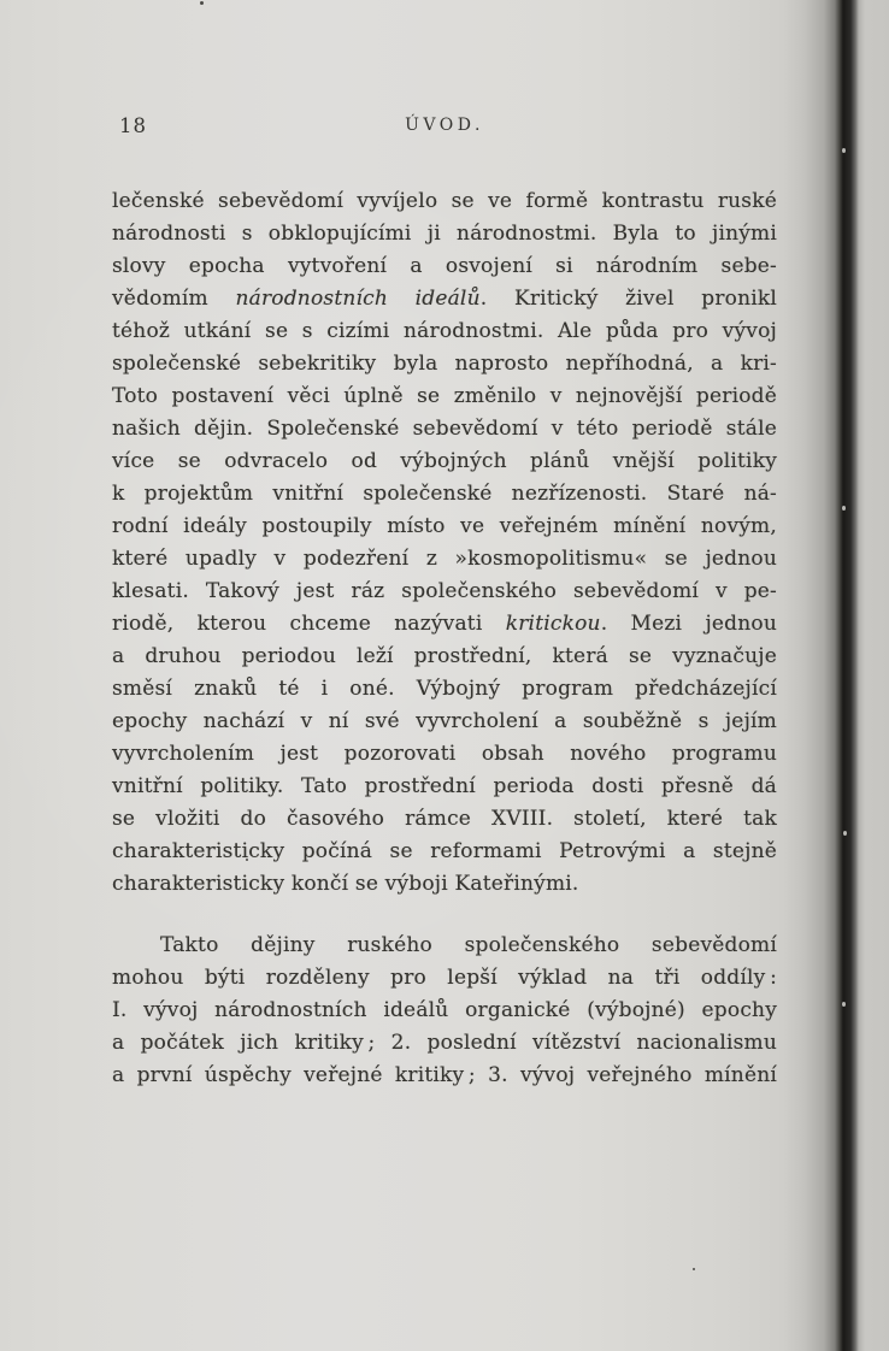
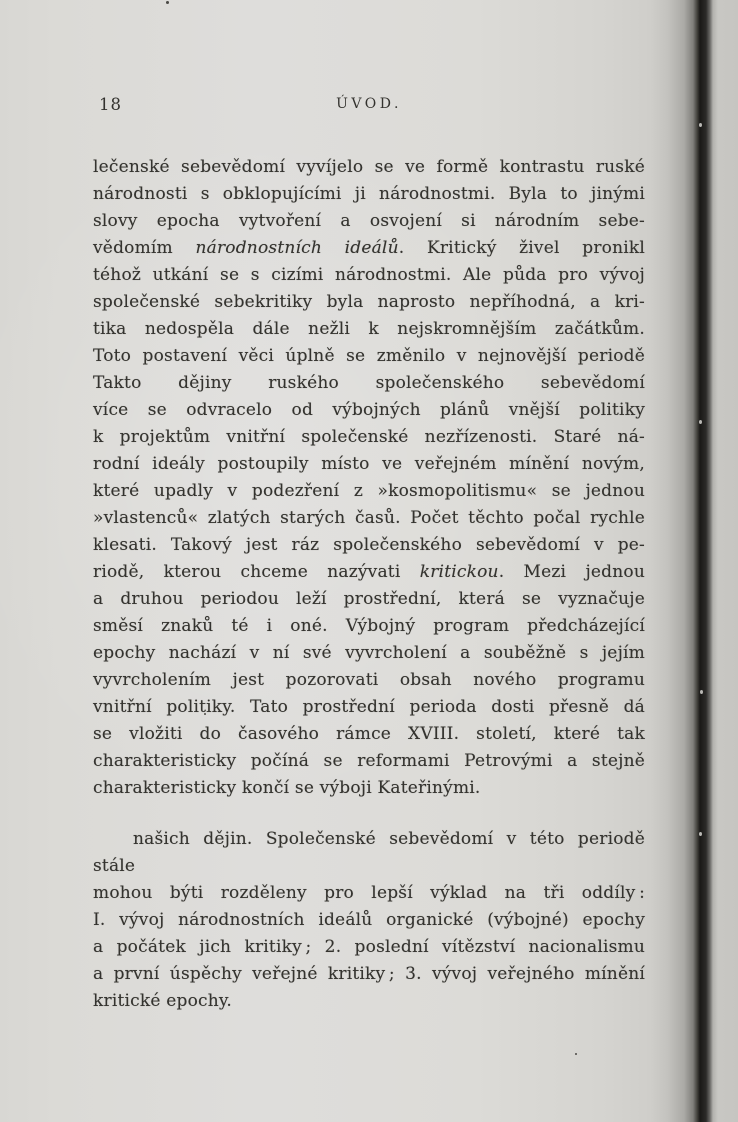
  18
  ÚVOD.
  lečenské sebevědomí vyvíjelo se ve formě kontrastu ruské
  národnosti s obklopujícími ji národnostmi. Byla to jinými
  slovy epocha vytvoření a osvojení si národním sebe-
  vědomím národnostních ideálů. Kritický živel pronikl
  téhož utkání se s cizími národnostmi. Ale půda pro vývoj
  společenské sebekritiky byla naprosto nepříhodná, a kri-
+ tika nedospěla dále nežli k nejskromnějším začátkům.
  Toto postavení věci úplně se změnilo v nejnovější periodě
- našich dějin. Společenské sebevědomí v této periodě stále
+ Takto dějiny ruského společenského sebevědomí
  více se odvracelo od výbojných plánů vnější politiky
  k projektům vnitřní společenské nezřízenosti. Staré ná-
  rodní ideály postoupily místo ve veřejném mínění novým,
  které upadly v podezření z »kosmopolitismu« se jednou
+ »vlastenců« zlatých starých časů. Počet těchto počal rychle
  klesati. Takový jest ráz společenského sebevědomí v pe-
  riodě, kterou chceme nazývati kritickou. Mezi jednou
  a druhou periodou leží prostřední, která se vyznačuje
  směsí znaků té i oné. Výbojný program předcházející
  epochy nachází v ní své vyvrcholení a souběžně s jejím
  vyvrcholením jest pozorovati obsah nového programu
  vnitřní politiky. Tato prostřední perioda dosti přesně dá
  se vložiti do časového rámce XVIII. století, které tak
  charakteristicky počíná se reformami Petrovými a stejně
  charakteristicky končí se výboji Kateřinými.
- Takto dějiny ruského společenského sebevědomí
+ našich dějin. Společenské sebevědomí v této periodě stále
  mohou býti rozděleny pro lepší výklad na tři oddíly :
  I. vývoj národnostních ideálů organické (výbojné) epochy
  a počátek jich kritiky ; 2. poslední vítězství nacionalismu
  a první úspěchy veřejné kritiky ; 3. vývoj veřejného mínění
+ kritické epochy.
